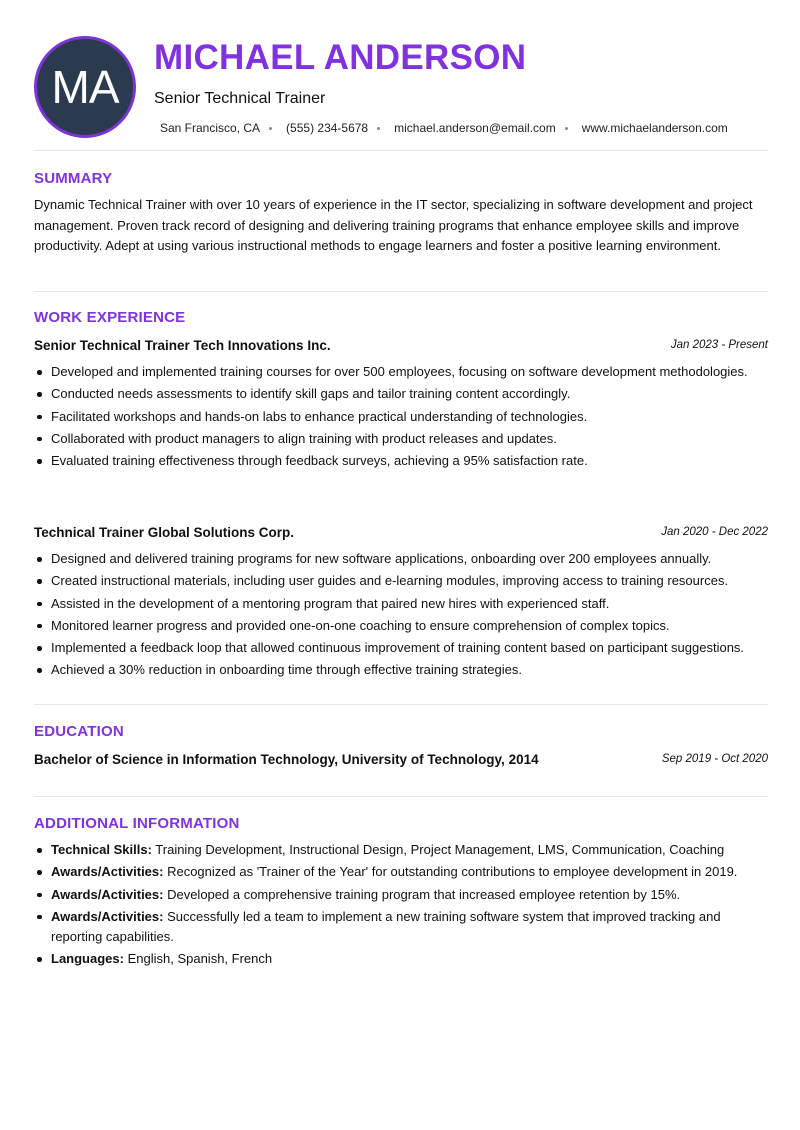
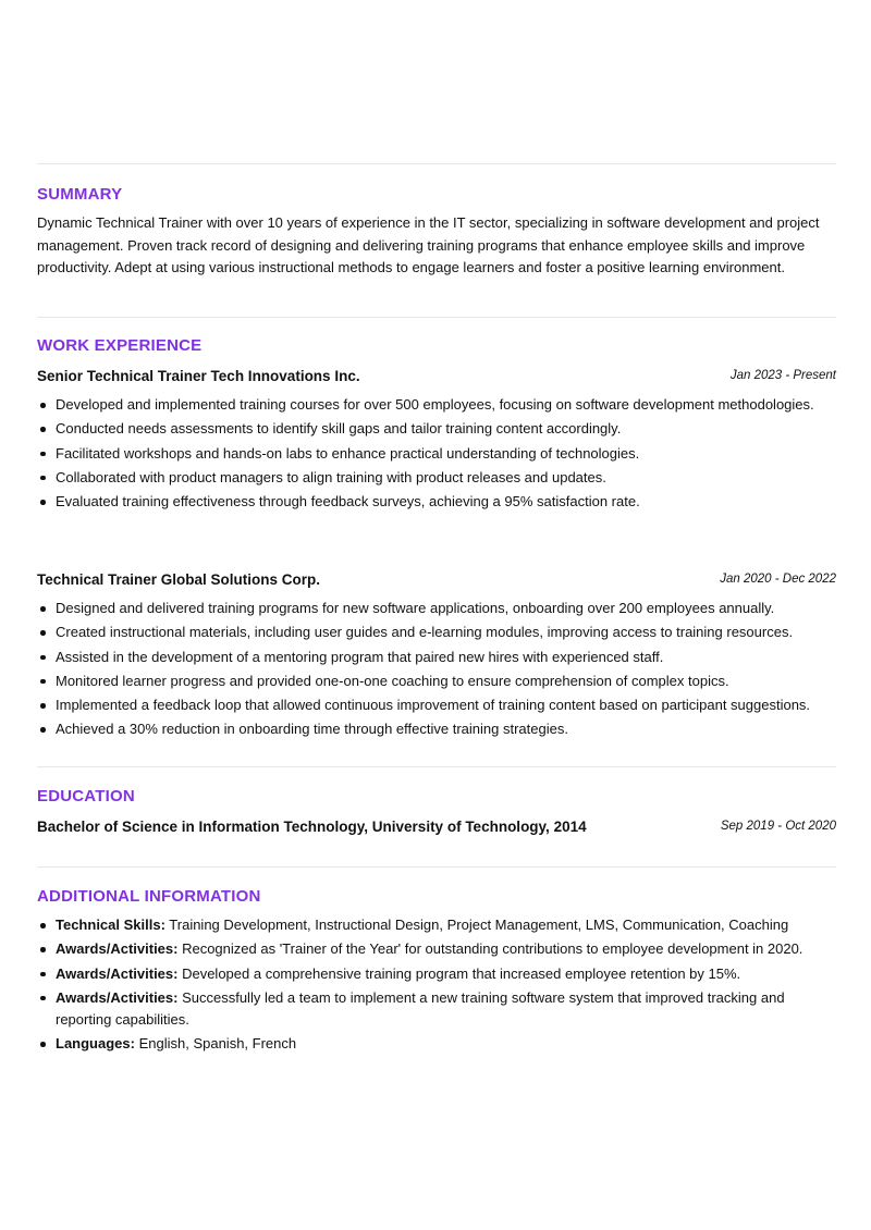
- MA
- MICHAEL ANDERSON
- Senior Technical Trainer
- San Francisco, CA
- (555) 234-5678
- michael.anderson@email.com
- www.michaelanderson.com
  SUMMARY
  Dynamic Technical Trainer with over 10 years of experience in the IT sector, specializing in software development and project management. Proven track record of designing and delivering training programs that enhance employee skills and improve productivity. Adept at using various instructional methods to engage learners and foster a positive learning environment.
  WORK EXPERIENCE
  Senior Technical Trainer Tech Innovations Inc.
  Jan 2023 - Present
  Developed and implemented training courses for over 500 employees, focusing on software development methodologies.
  Conducted needs assessments to identify skill gaps and tailor training content accordingly.
  Facilitated workshops and hands-on labs to enhance practical understanding of technologies.
  Collaborated with product managers to align training with product releases and updates.
  Evaluated training effectiveness through feedback surveys, achieving a 95% satisfaction rate.
  Technical Trainer Global Solutions Corp.
  Jan 2020 - Dec 2022
  Designed and delivered training programs for new software applications, onboarding over 200 employees annually.
  Created instructional materials, including user guides and e-learning modules, improving access to training resources.
  Assisted in the development of a mentoring program that paired new hires with experienced staff.
  Monitored learner progress and provided one-on-one coaching to ensure comprehension of complex topics.
  Implemented a feedback loop that allowed continuous improvement of training content based on participant suggestions.
  Achieved a 30% reduction in onboarding time through effective training strategies.
  EDUCATION
  Bachelor of Science in Information Technology, University of Technology, 2014
  Sep 2019 - Oct 2020
  ADDITIONAL INFORMATION
  Technical Skills: Training Development, Instructional Design, Project Management, LMS, Communication, Coaching
- Awards/Activities: Recognized as 'Trainer of the Year' for outstanding contributions to employee development in 2019.
+ Awards/Activities: Recognized as 'Trainer of the Year' for outstanding contributions to employee development in 2020.
  Awards/Activities: Developed a comprehensive training program that increased employee retention by 15%.
  Awards/Activities: Successfully led a team to implement a new training software system that improved tracking and reporting capabilities.
  Languages: English, Spanish, French
